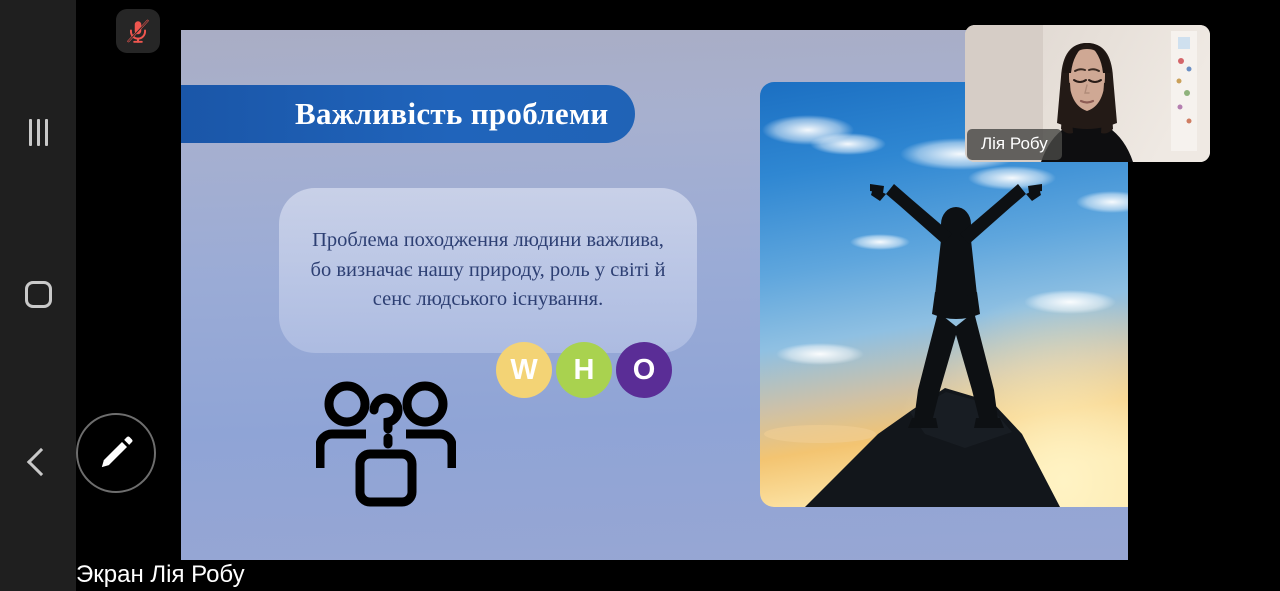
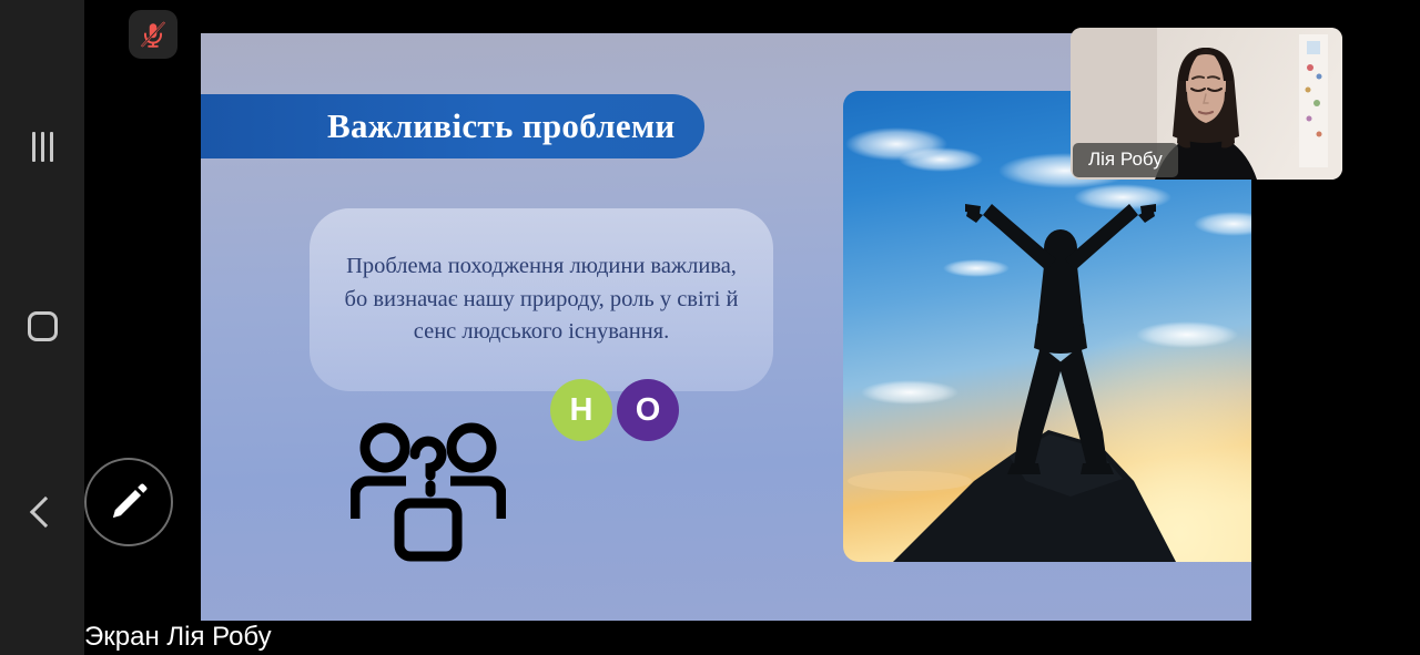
  Важливість проблеми
  Проблема походження людини важлива, бо визначає нашу природу, роль у світі й сенс людського існування.
- W
  H
  O
  Лія Робу
  Экран Лія Робу
